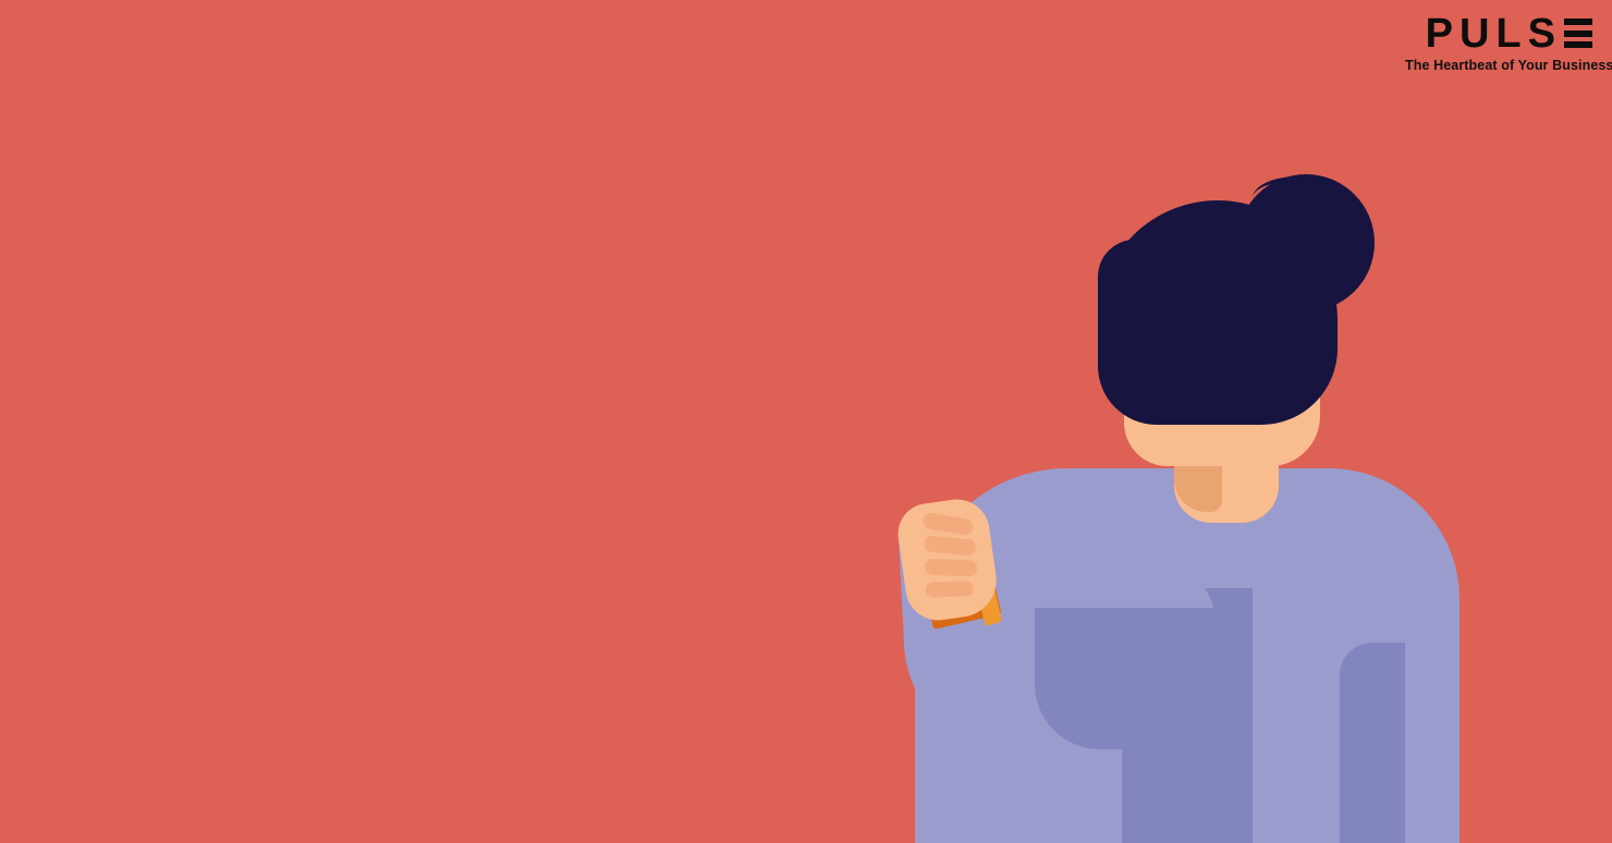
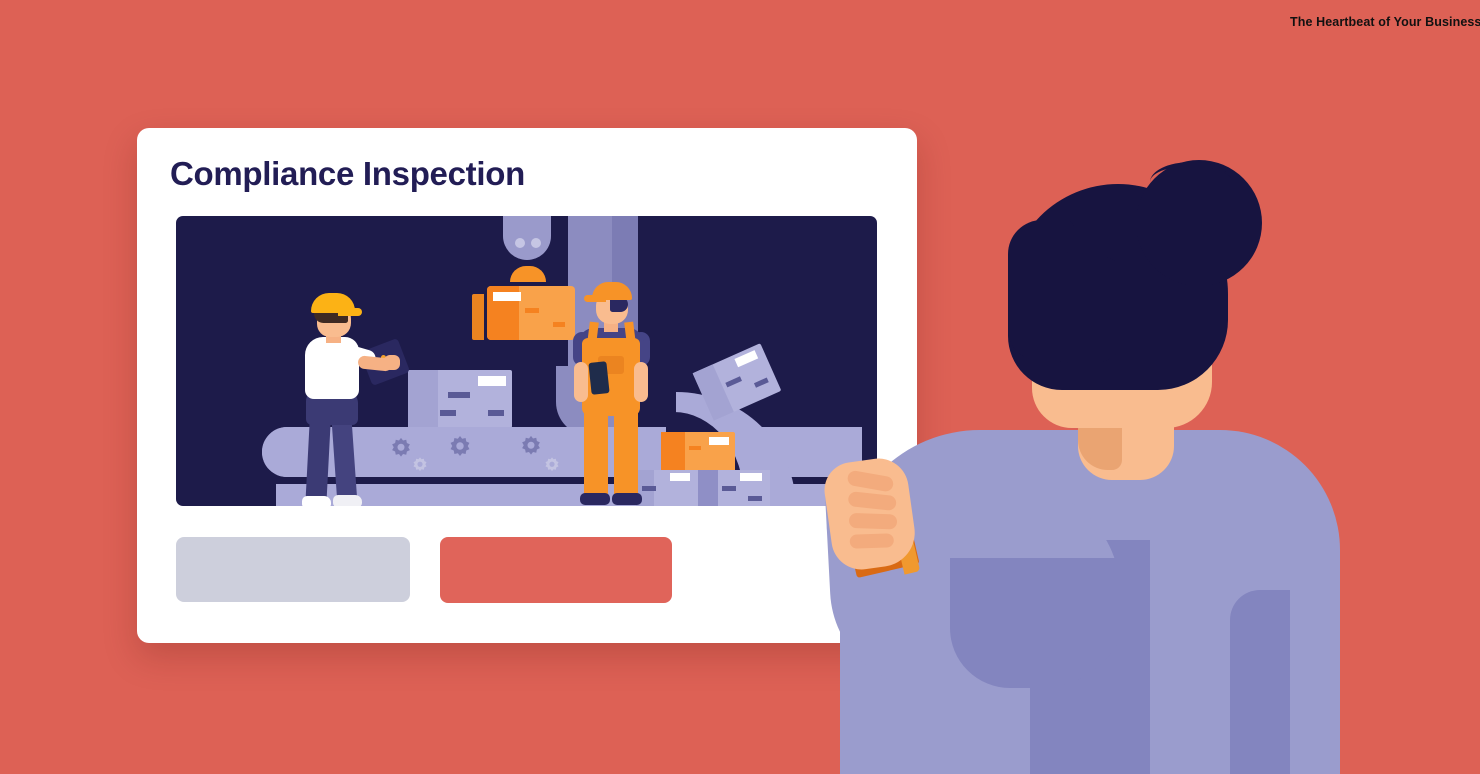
- PULS
  The Heartbeat of Your Business
+ Compliance Inspection
